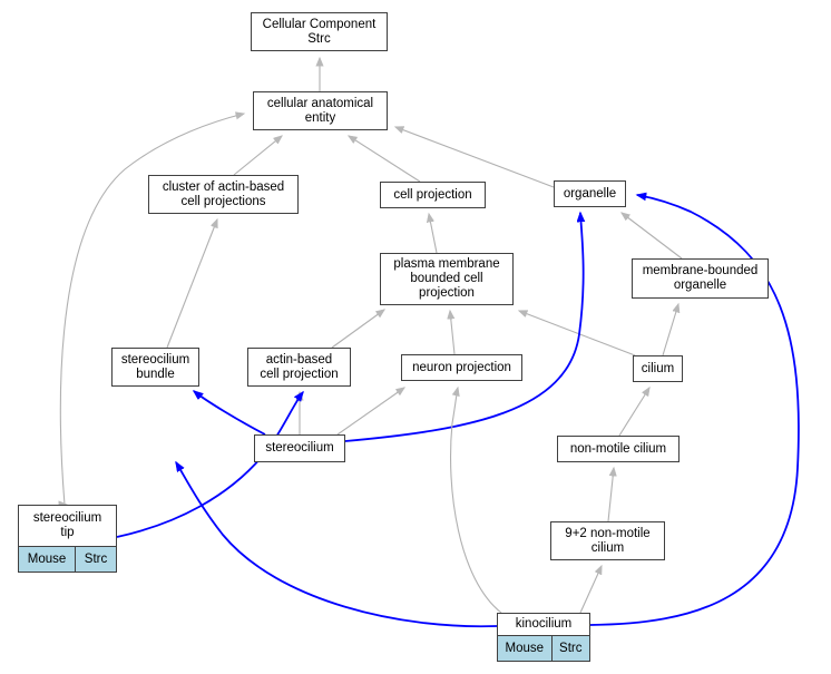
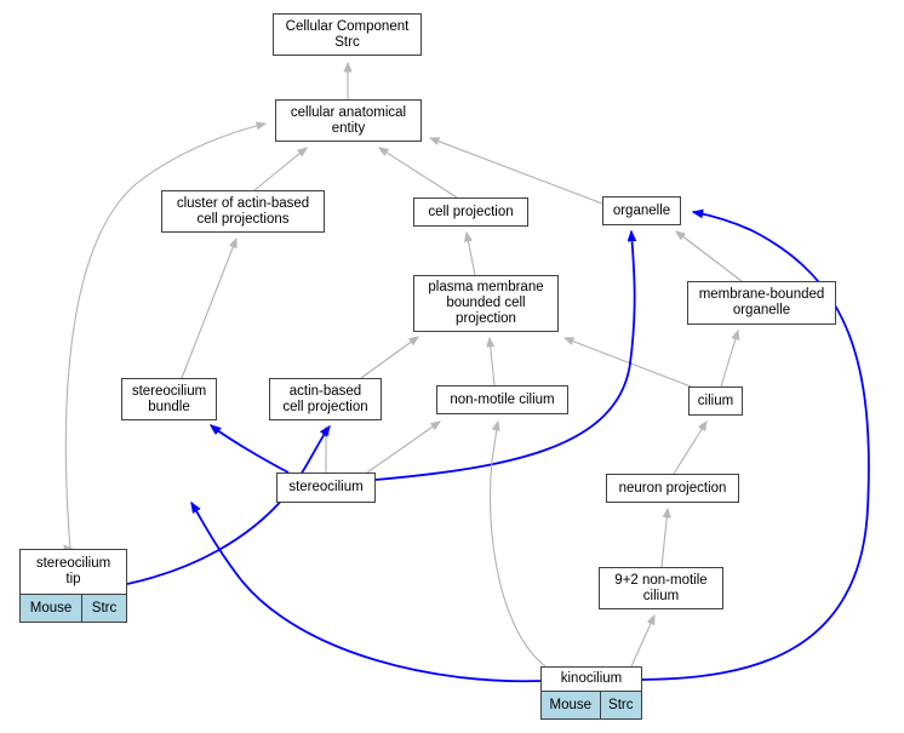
  Cellular Component
  Strc
  cellular anatomical
  entity
  cluster of actin-based
  cell projections
  cell projection
  organelle
  plasma membrane
  bounded cell
  projection
  membrane-bounded
  organelle
  stereocilium
  bundle
  actin-based
  cell projection
- neuron projection
+ non-motile cilium
  cilium
  stereocilium
- non-motile cilium
+ neuron projection
  9+2 non-motile
  cilium
  stereocilium
  tip
  Mouse
  Strc
  kinocilium
  Mouse
  Strc
